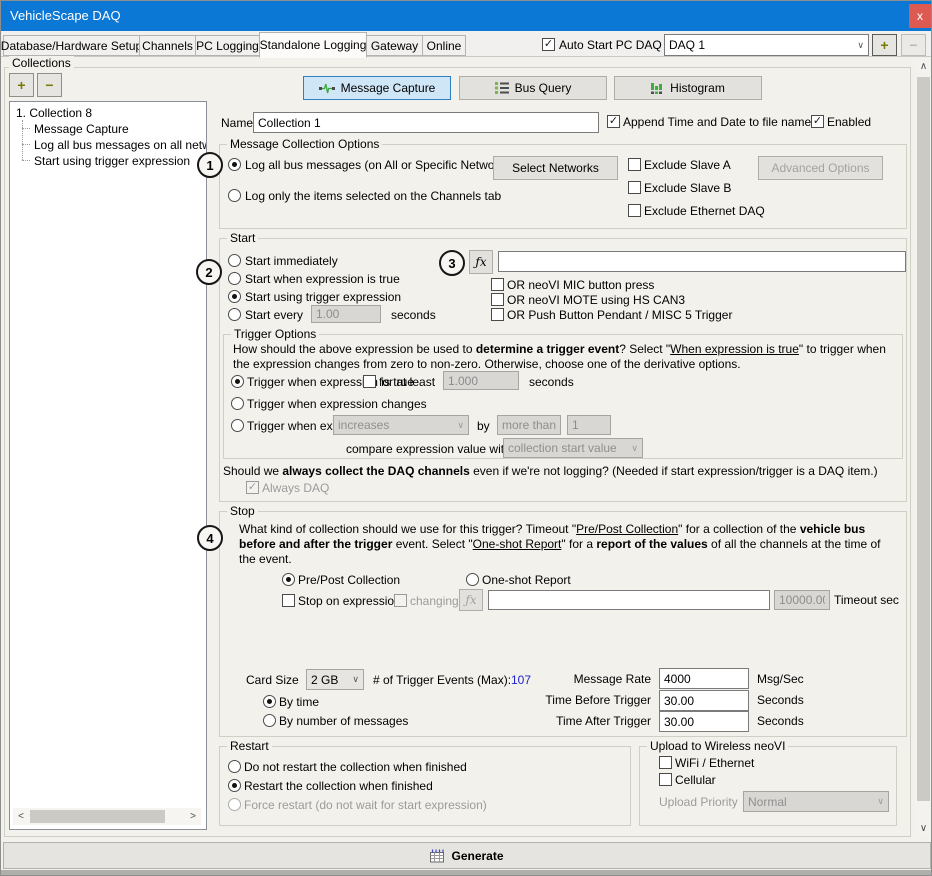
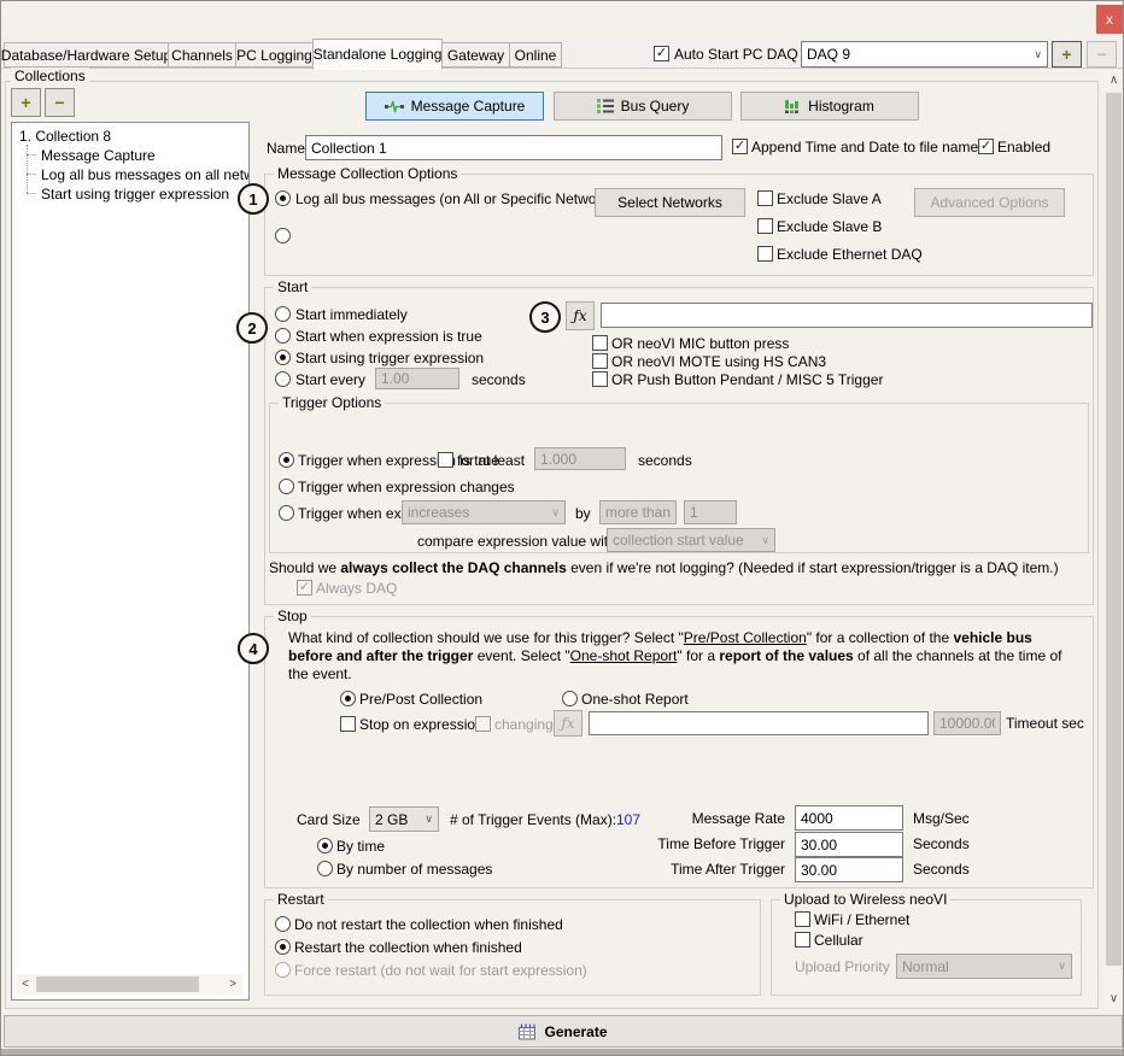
- VehicleScape DAQ
  x
  Database/Hardware Setu
  Channels
  PC Logging
  Standalone Logging
  Gateway
  Online
  ✓
  Auto Start PC DAQ
- DAQ 1
+ DAQ 9
  ∨
  +
  −
  Collections
  +
  −
  1. Collection 8
  Message Capture
  Log all bus messages on all net
  Start using trigger expression
  <
  >
  Message Capture
  Bus Query
  Histogram
  Name
  Collection 1
  ✓
  Append Time and Date to file name
  ✓
  Enabled
  Message Collection Options
  Log all bus messages (on All or Specific Netwo
- Log only the items selected on the Channels tab
  Select Networks
  Exclude Slave A
  Exclude Slave B
  Exclude Ethernet DAQ
  Advanced Options
  Start
  Start immediately
  Start when expression is true
  Start using trigger expression
  Start every
  1.00
  seconds
  ƒx
  OR neoVI MIC button press
  OR neoVI MOTE using HS CAN3
  OR Push Button Pendant / MISC 5 Trigger
  Trigger Options
- How should the above expression be used to determine a trigger event? Select "When expression is true" to trigger when the expression changes from zero to non-zero. Otherwise, choose one of the derivative options.
  Trigger when express is true
  for at least
  1.000
  seconds
  Trigger when expression changes
  increases
  ∨
  by
  more than
  1
  compare expression value wi
  collection start value
  ∨
  Should we always collect the DAQ channels even if we're not logging? (Needed if start expression/trigger is a DAQ item.)
  ✓
  Always DAQ
  Stop
- What kind of collection should we use for this trigger? Timeout "Pre/Post Collection" for a collection of the vehicle bus before and after the trigger event. Select "One-shot Report" for a report of the values of all the channels at the time of the event.
+ What kind of collection should we use for this trigger? Select "Pre/Post Collection" for a collection of the vehicle bus before and after the trigger event. Select "One-shot Report" for a report of the values of all the channels at the time of the event.
  Pre/Post Collection
  One-shot Report
  Stop on expressio
  changing
  ƒx
  10000.0
  Timeout sec
  Card Size
  2 GB
  ∨
  # of Trigger Events (Max):
  107
  By time
  By number of messages
  Message Rate
  4000
  Msg/Sec
  Time Before Trigger
  30.00
  Seconds
  Time After Trigger
  30.00
  Seconds
  Restart
  Do not restart the collection when finished
  Restart the collection when finished
  Force restart (do not wait for start expression)
  Upload to Wireless neoVI
  WiFi / Ethernet
  Cellular
  Upload Priority
  Normal
  ∨
  1
  2
  3
  4
  ∧
  ∨
  Generate
